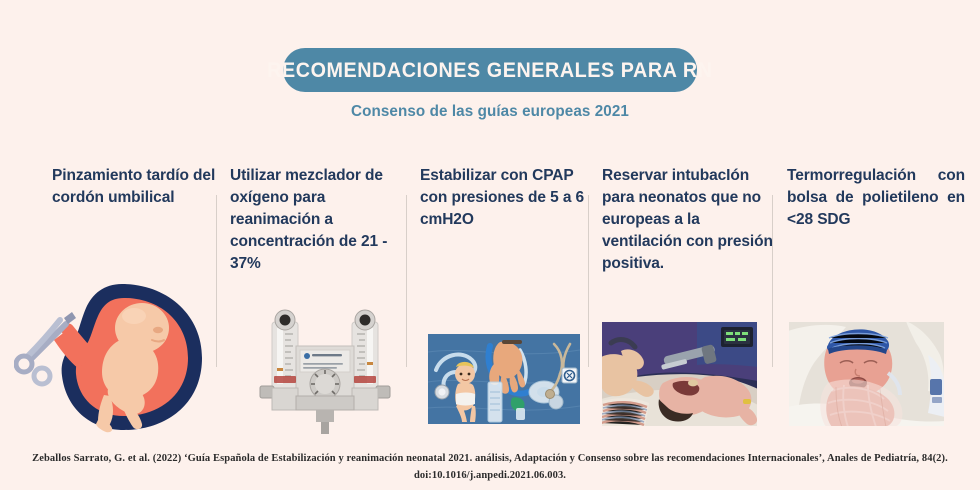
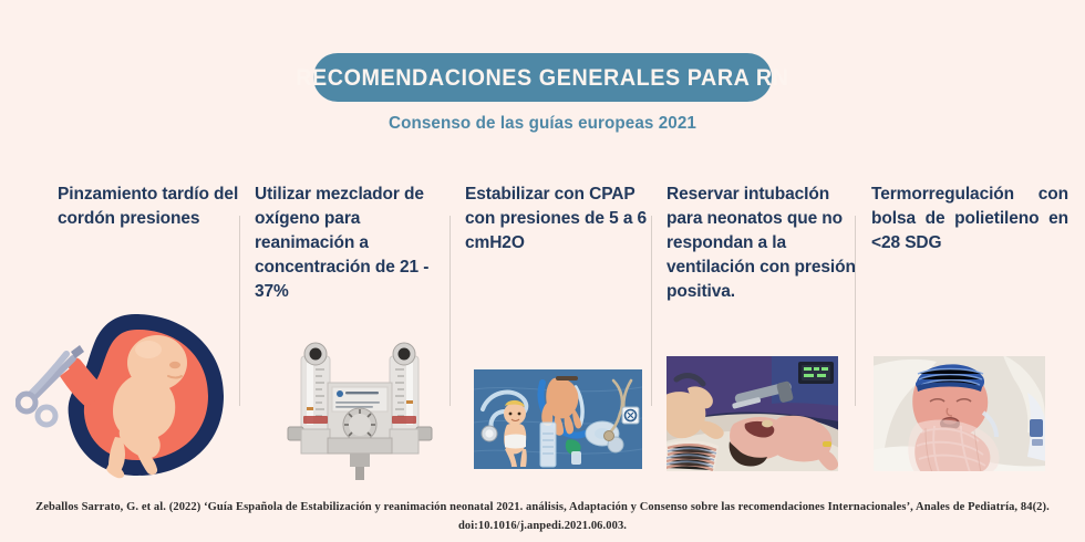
  RECOMENDACIONES GENERALES PARA RN
  Consenso de las guías europeas 2021
- Pinzamiento tardío del cordón umbilical
+ Pinzamiento tardío del cordón presiones
  Utilizar mezclador de oxígeno para reanimación a concentración de 21 - 37%
  Estabilizar con CPAP con presiones de 5 a 6 cmH2O
- Reservar intubacIón para neonatos que no europeas a la ventilación con presión positiva.
+ Reservar intubacIón para neonatos que no respondan a la ventilación con presión positiva.
  Termorregulación con bolsa de polietileno en <28 SDG
  Zeballos Sarrato, G. et al. (2022) ‘Guía Española de Estabilización y reanimación neonatal 2021. análisis, Adaptación y Consenso sobre las recomendaciones Internacionales’, Anales de Pediatría, 84(2). doi:10.1016/j.anpedi.2021.06.003.
